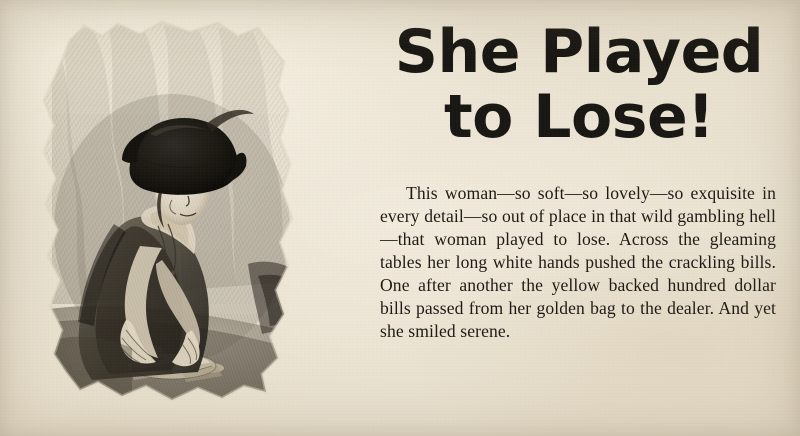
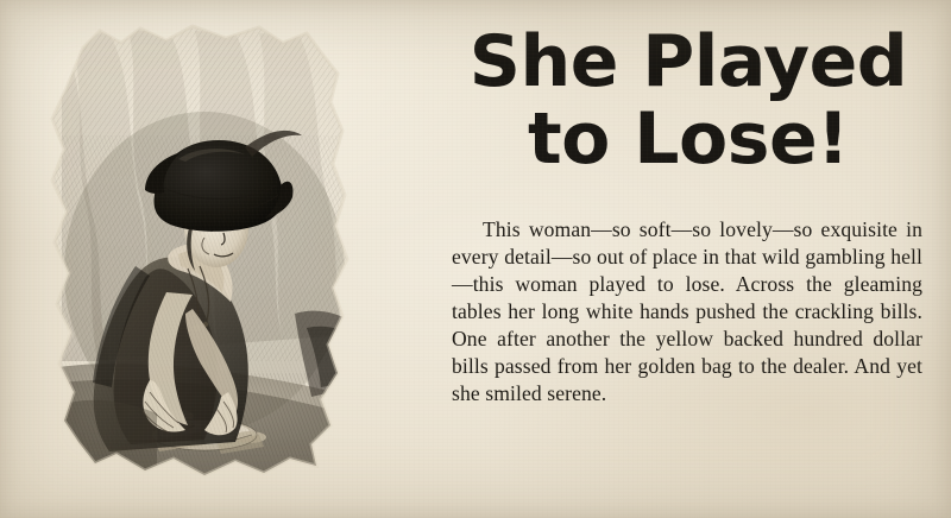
  She Played
  to Lose!
- This woman—so soft—so lovely—so exquisite in every detail—so out of place in that wild gambling hell—that woman played to lose. Across the gleaming tables her long white hands pushed the crackling bills. One after another the yellow backed hundred dollar bills passed from her golden bag to the dealer. And yet she smiled serene.
+ This woman—so soft—so lovely—so exquisite in every detail—so out of place in that wild gambling hell—this woman played to lose. Across the gleaming tables her long white hands pushed the crackling bills. One after another the yellow backed hundred dollar bills passed from her golden bag to the dealer. And yet she smiled serene.
